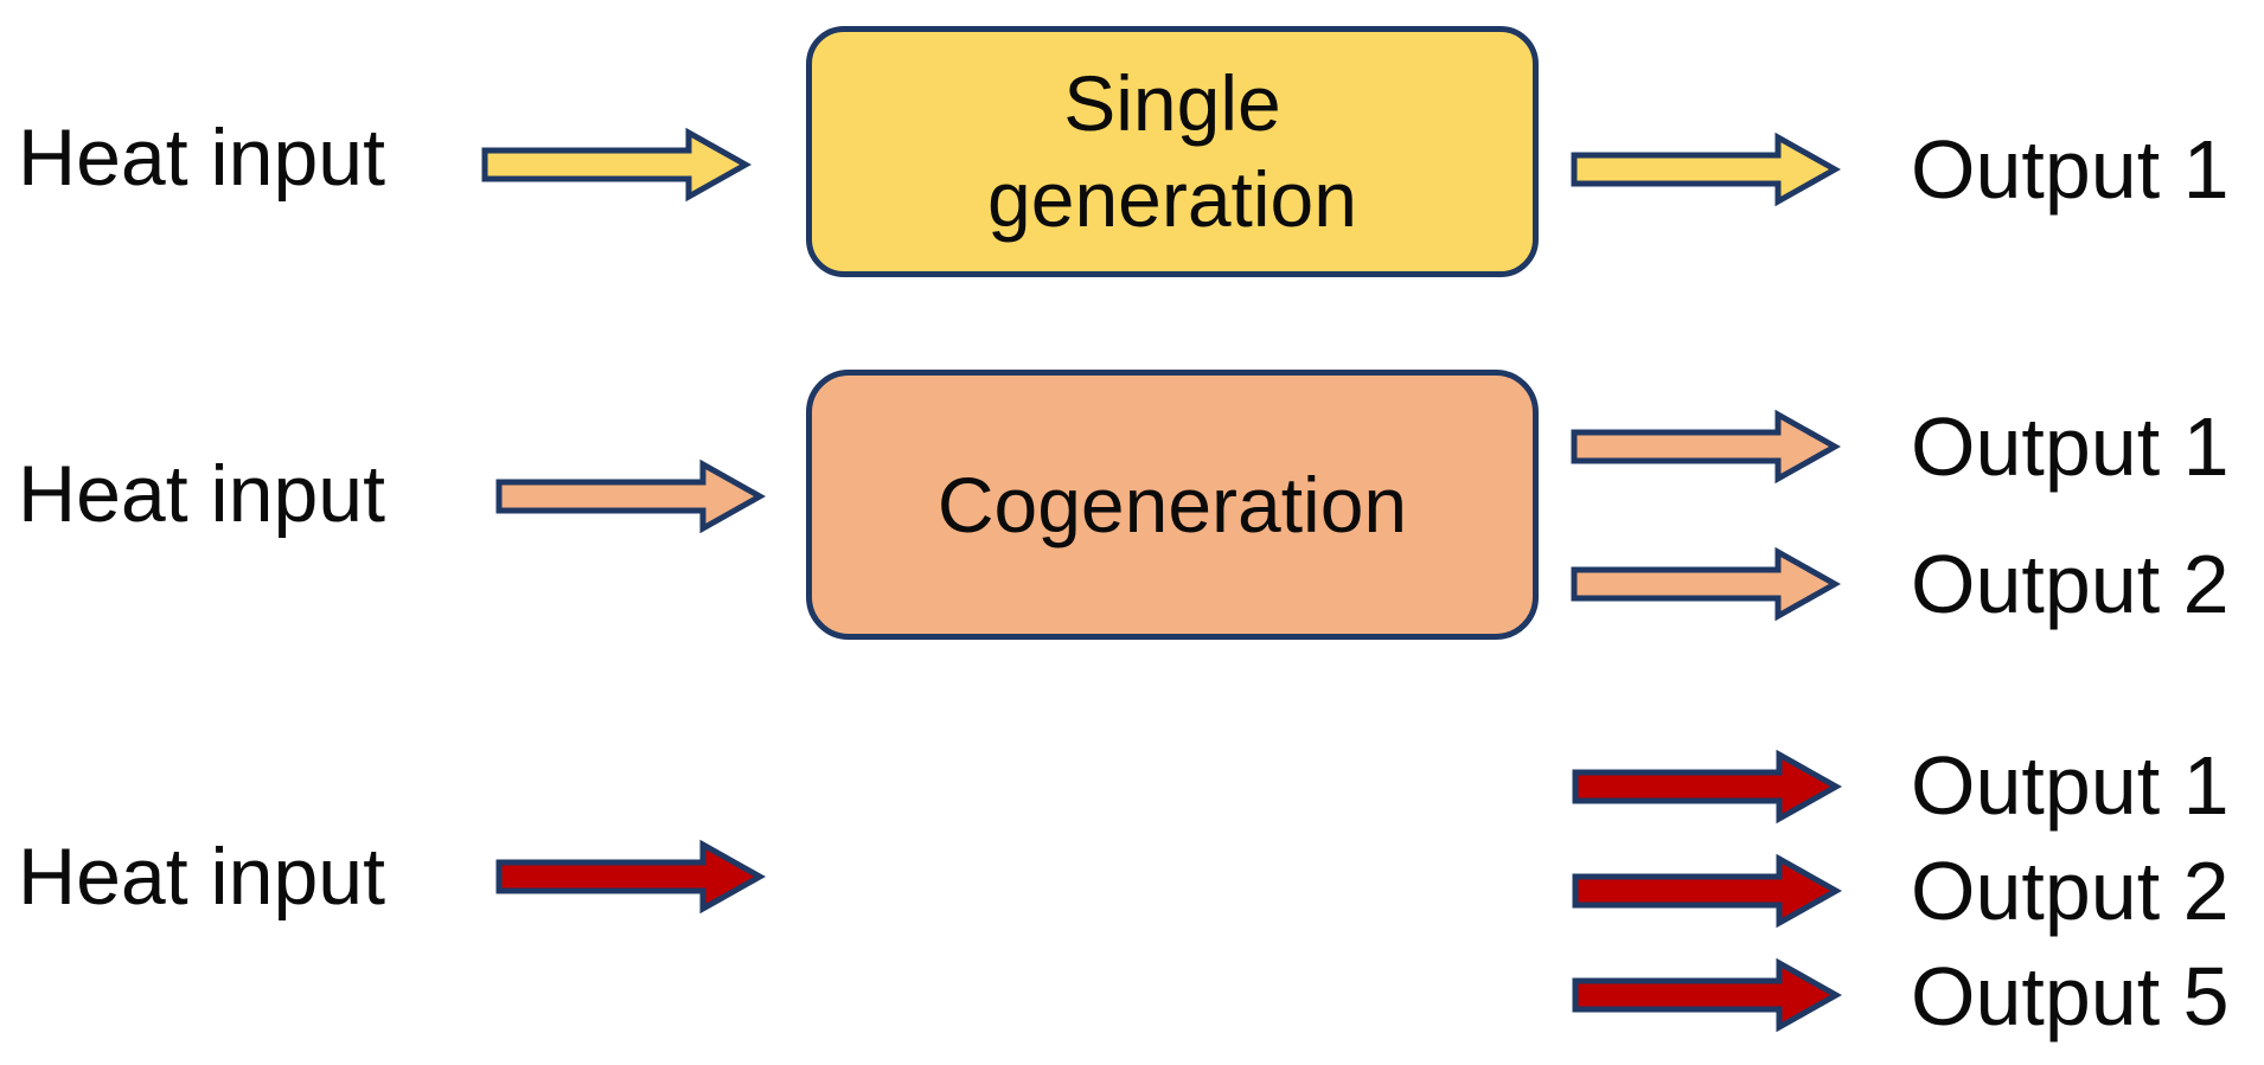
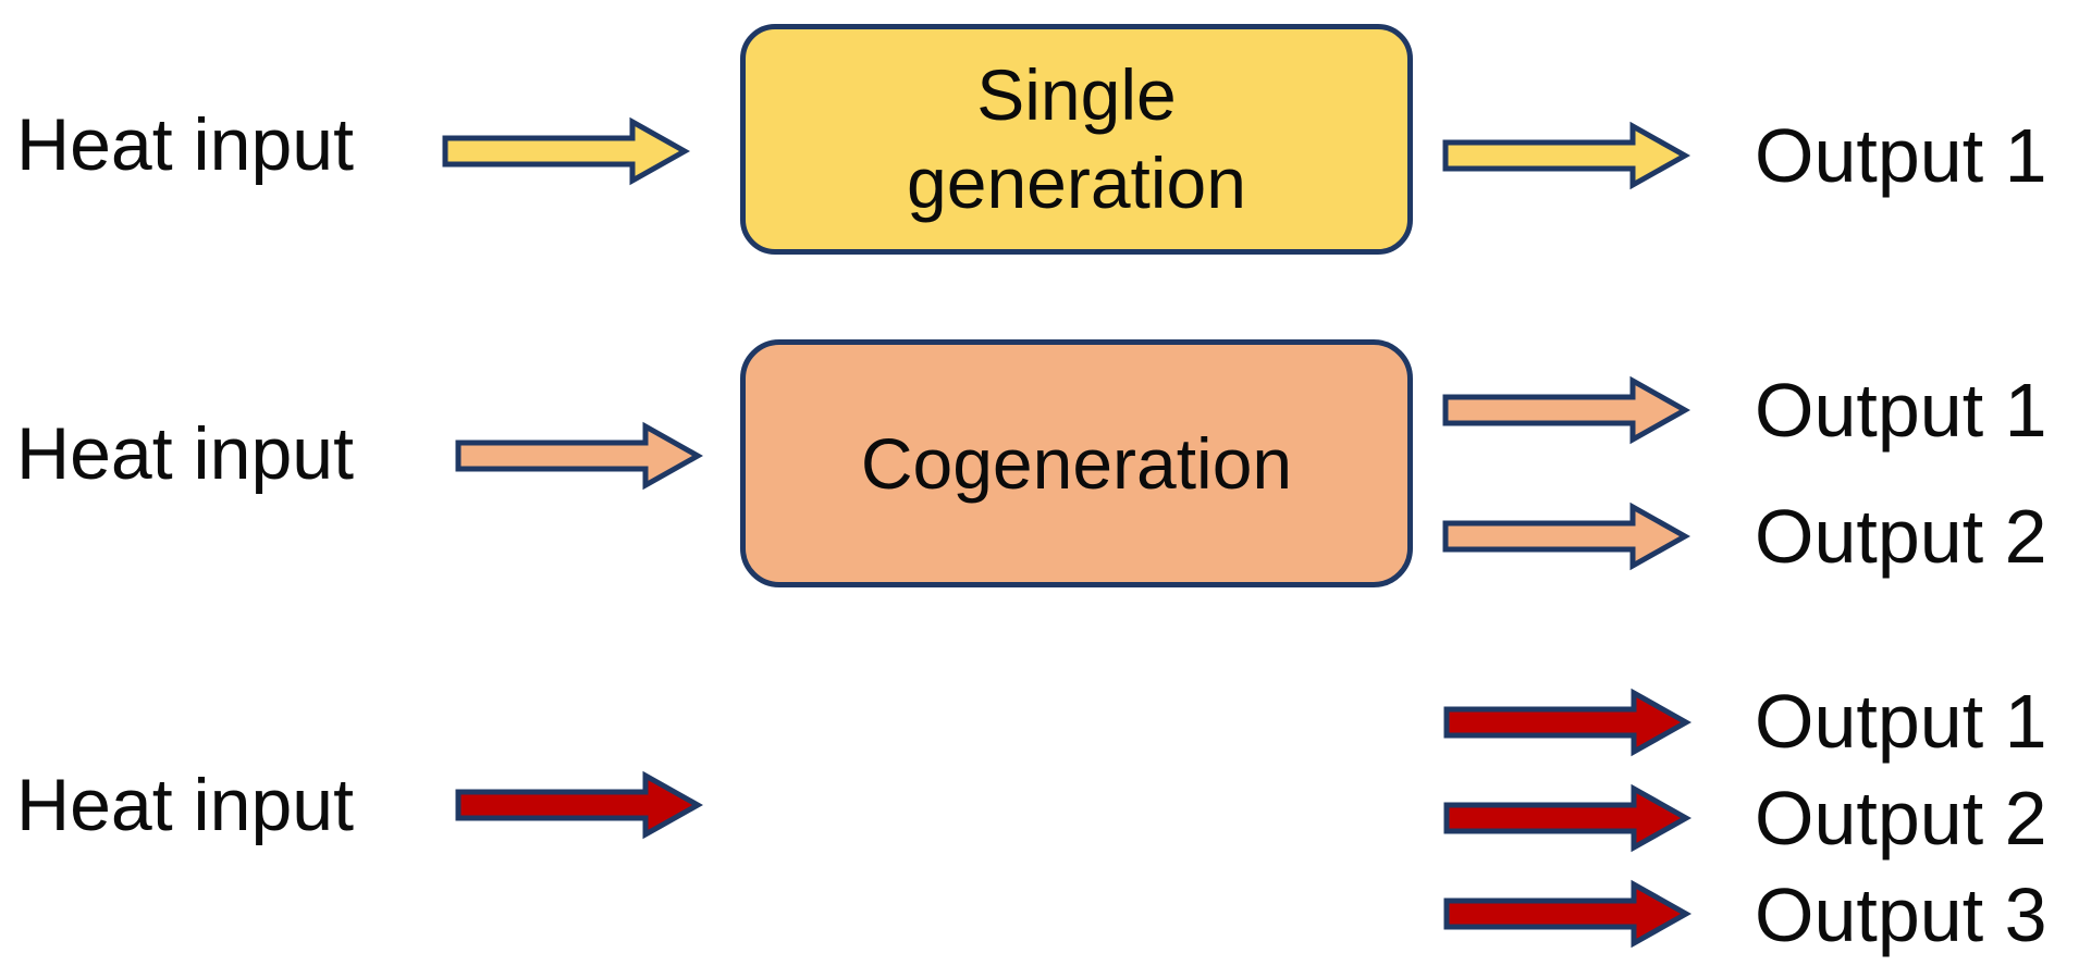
  Heat input
  Single
  generation
  Output 1
  Heat input
  Cogeneration
  Output 1
  Output 2
  Heat input
  Output 1
  Output 2
- Output 5
+ Output 3
